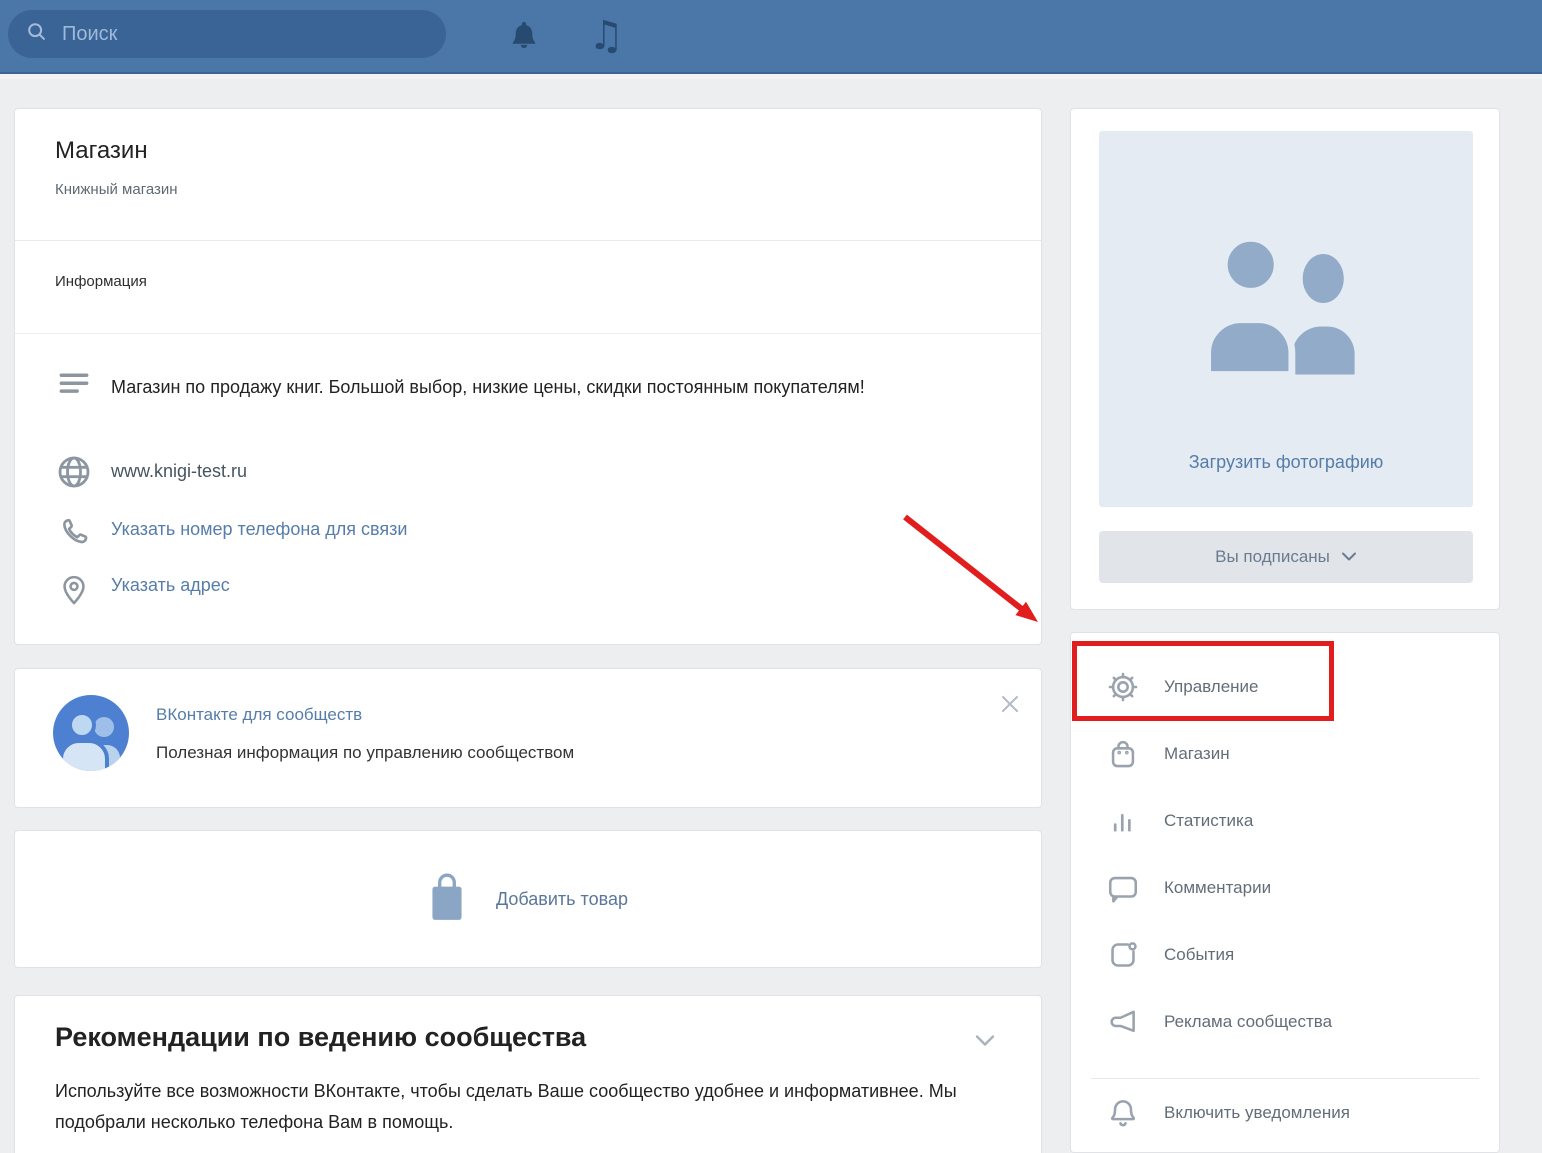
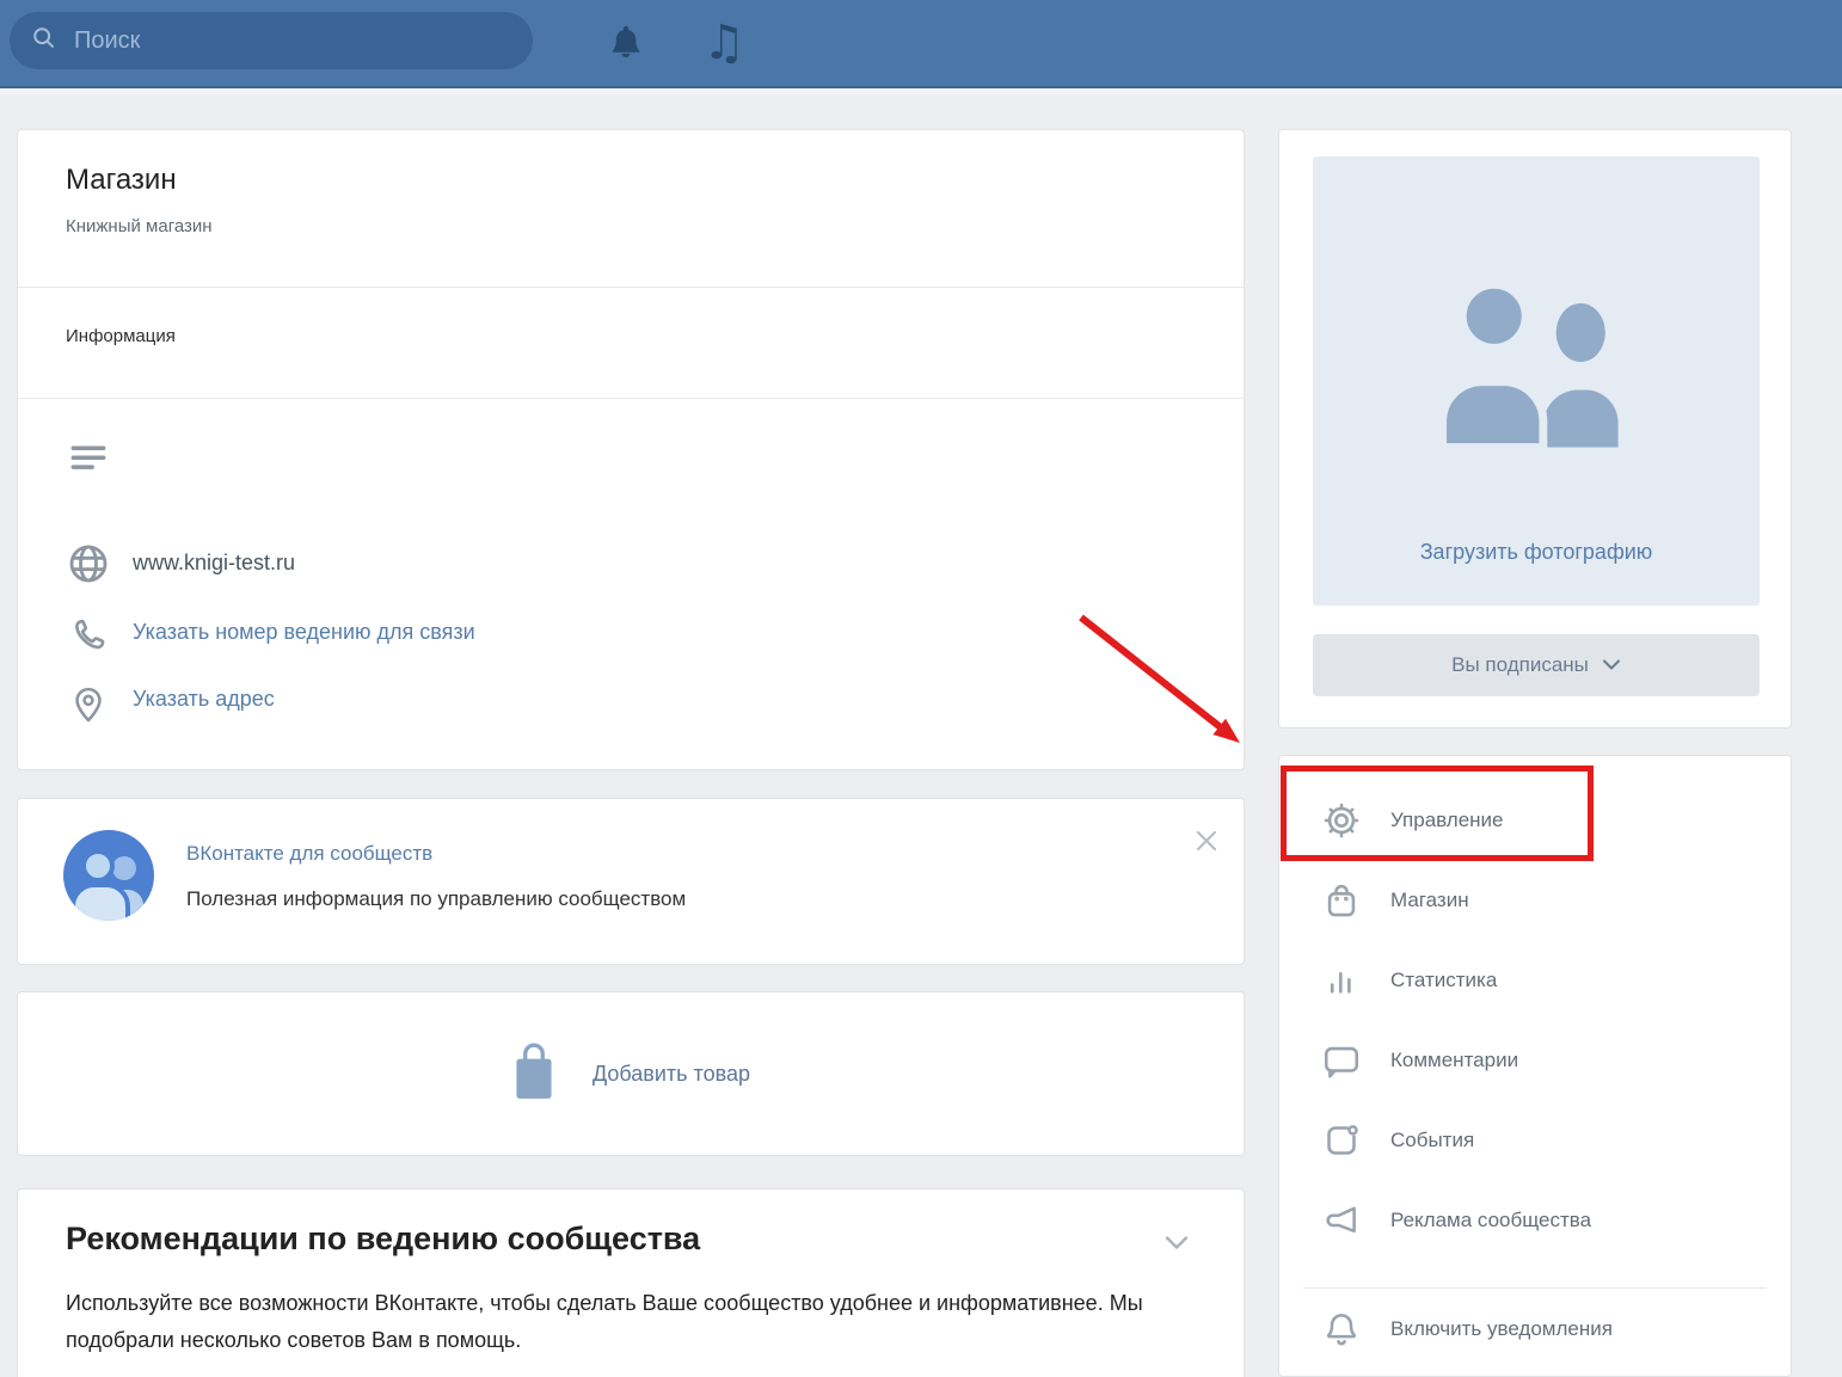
  Поиск
  ♫
  Магазин
  Книжный магазин
  Информация
- Магазин по продажу книг. Большой выбор, низкие цены, скидки постоянным покупателям!
  www.knigi-test.ru
- Указать номер телефона для связи
+ Указать номер ведению для связи
  Указать адрес
  ВКонтакте для сообществ
  Полезная информация по управлению сообществом
  Добавить товар
  Рекомендации по ведению сообщества
- Используйте все возможности ВКонтакте, чтобы сделать Ваше сообщество удобнее и информативнее. Мы подобрали несколько телефона Вам в помощь.
+ Используйте все возможности ВКонтакте, чтобы сделать Ваше сообщество удобнее и информативнее. Мы подобрали несколько советов Вам в помощь.
  Загрузить фотографию
  Вы подписаны
  Управление
  Магазин
  Статистика
  Комментарии
  События
  Реклама сообщества
  Включить уведомления
